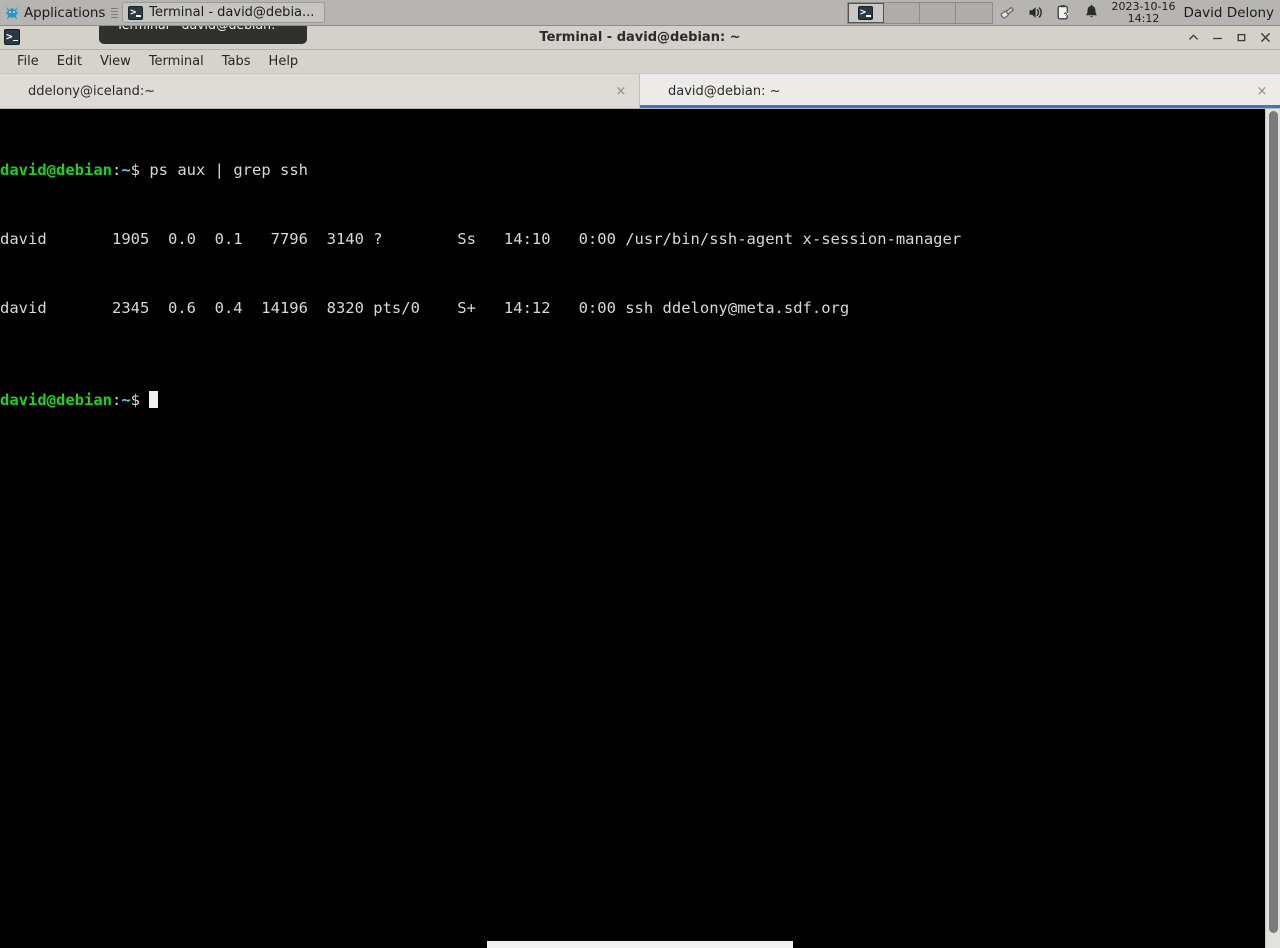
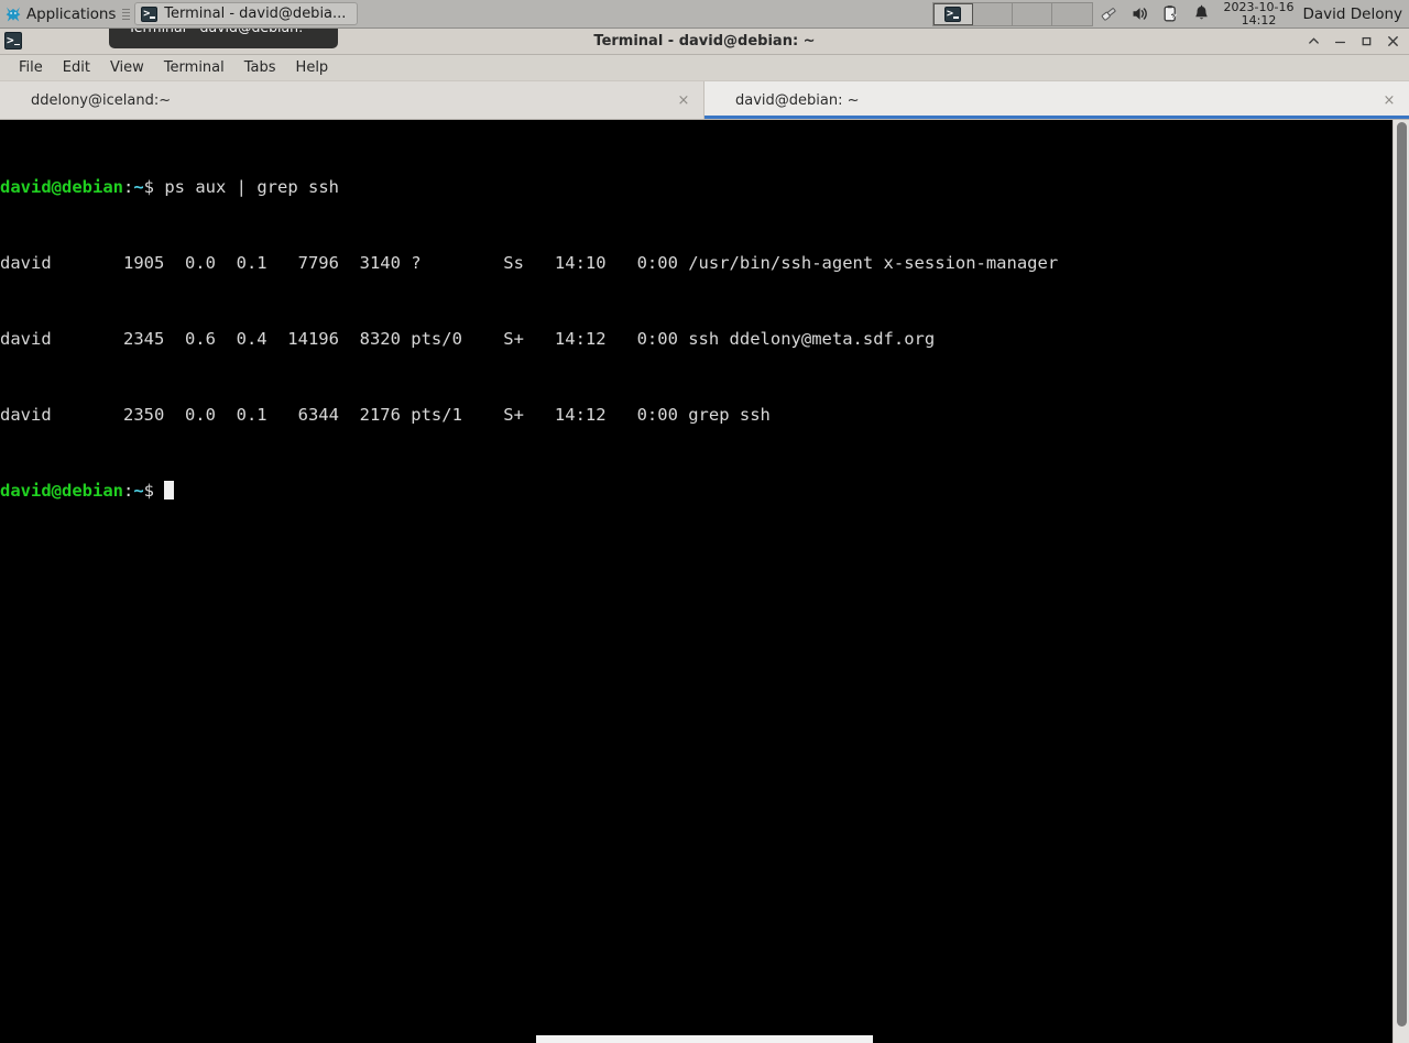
  Applications
  Terminal - david@debia...
  2023-10-16
  14:12
  David Delony
  Terminal - david@debian: ~
  File
  Edit
  View
  Terminal
  Tabs
  Help
  ddelony@iceland:~
  ×
  david@debian: ~
  ×
  david@debian:~$ ps aux | grep ssh
  david 1905 0.0 0.1 7796 3140 ? Ss 14:10 0:00 /usr/bin/ssh-agent x-session-manager
  david 2345 0.6 0.4 14196 8320 pts/0 S+ 14:12 0:00 ssh ddelony@meta.sdf.org
+ david 2350 0.0 0.1 6344 2176 pts/1 S+ 14:12 0:00 grep ssh
  david@debian:~$
